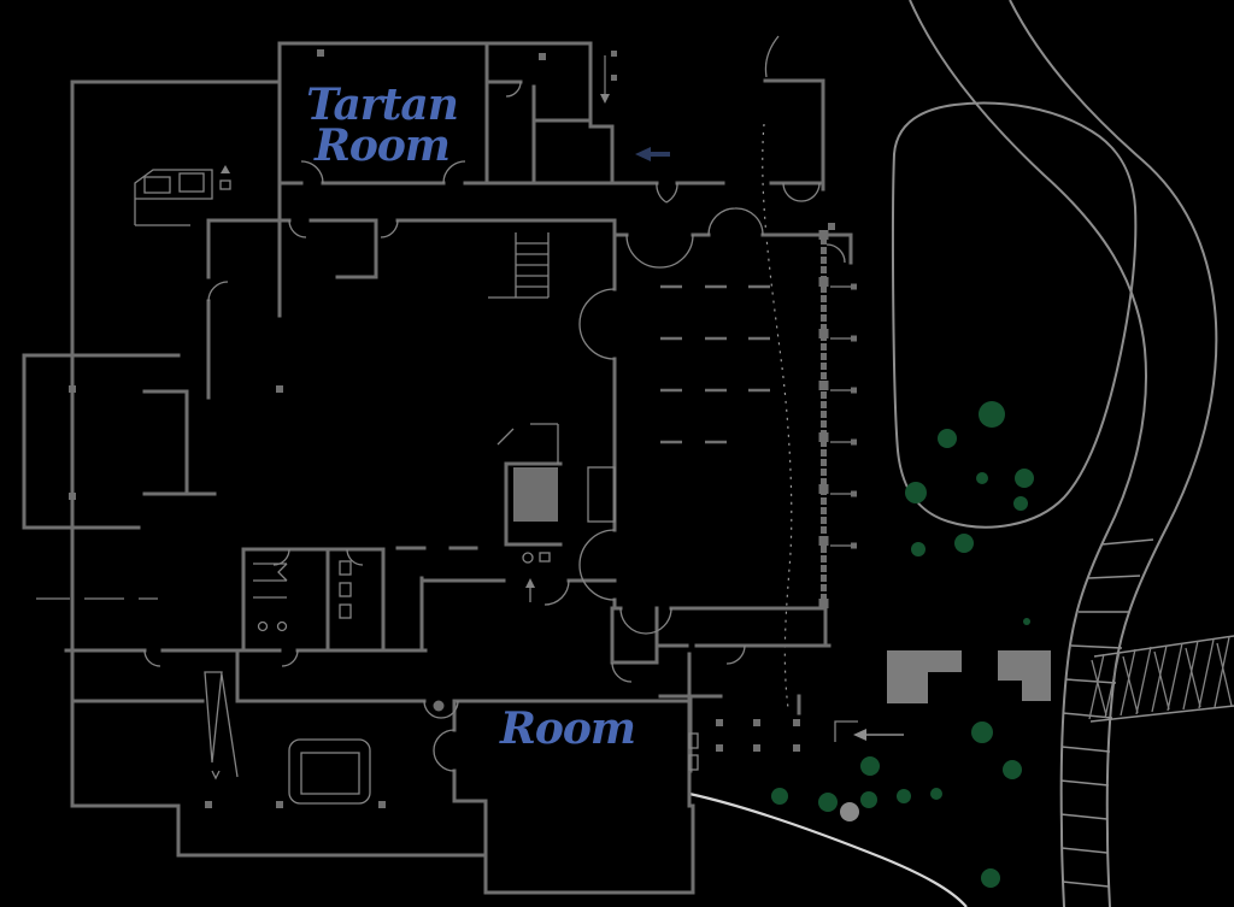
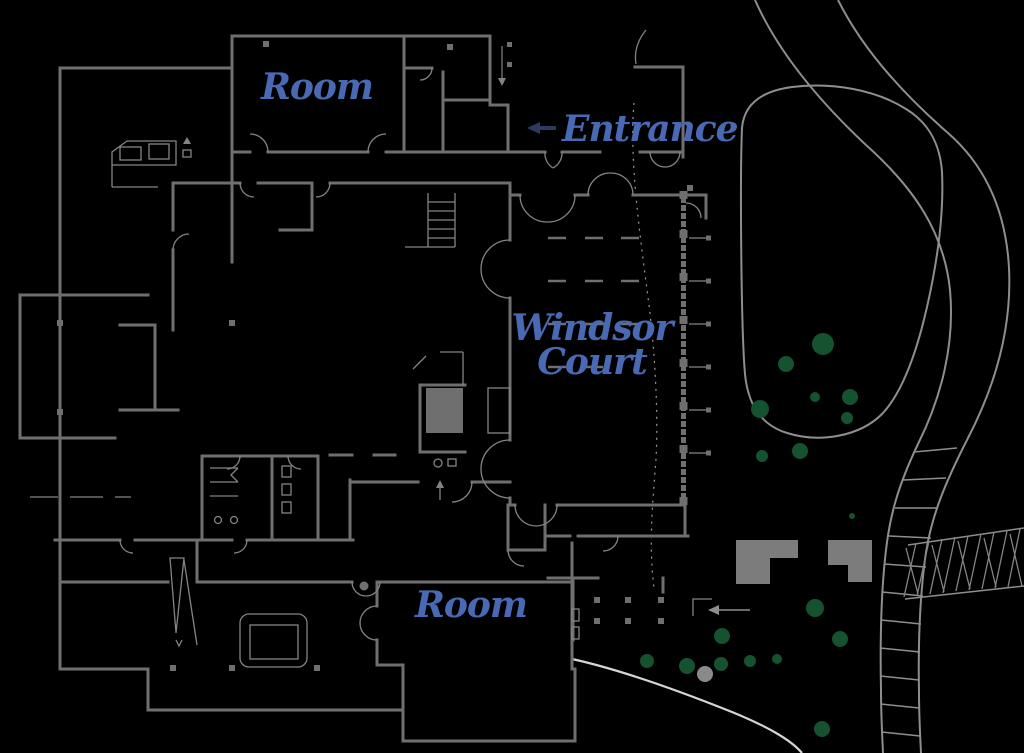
- Tartan
  Room
+ Entrance
+ Windsor
+ Court
  Room
